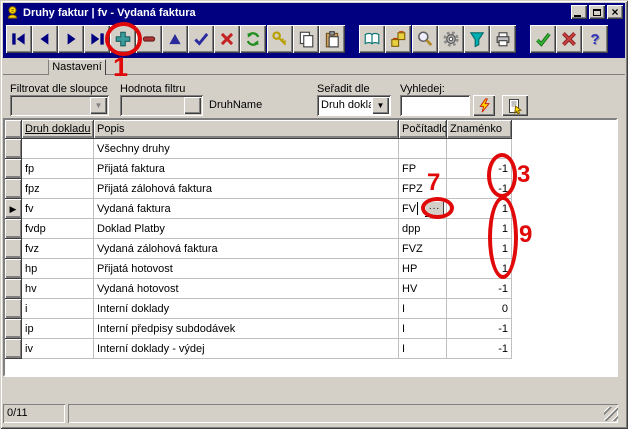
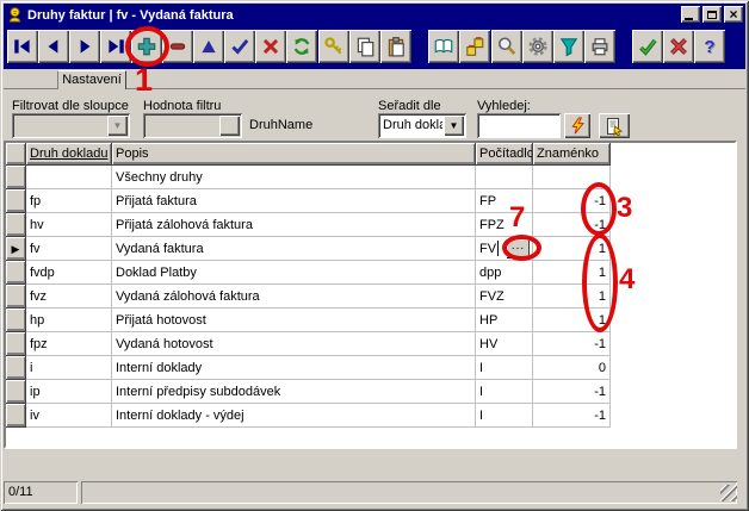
  Druhy faktur | fv - Vydaná faktura
  ×
  ?
  Nastavení
  Filtrovat dle sloupce
  ▼
  Hodnota filtru
  DruhName
  Seřadit dle
  Druh dokl
  ▼
  Vyhledej:
  	Druh dokladu	Popis	Počítadlo	Znaménko
  		Všechny druhy
  	fp	Přijatá faktura	FP	-1
- 	fpz	Přijatá zálohová faktura	FPZ	-1
+ 	hv	Přijatá zálohová faktura	FPZ	-1
  ▶	fv	Vydaná faktura	FV ...	1
  	fvdp	Doklad Platby	dpp	1
  	fvz	Vydaná zálohová faktura	FVZ	1
  	hp	Přijatá hotovost	HP	1
- 	hv	Vydaná hotovost	HV	-1
+ 	fpz	Vydaná hotovost	HV	-1
  	i	Interní doklady	I	0
  	ip	Interní předpisy subdodávek	I	-1
  	iv	Interní doklady - výdej	I	-1
  0/11
  1
  7
  3
- 9
+ 4
